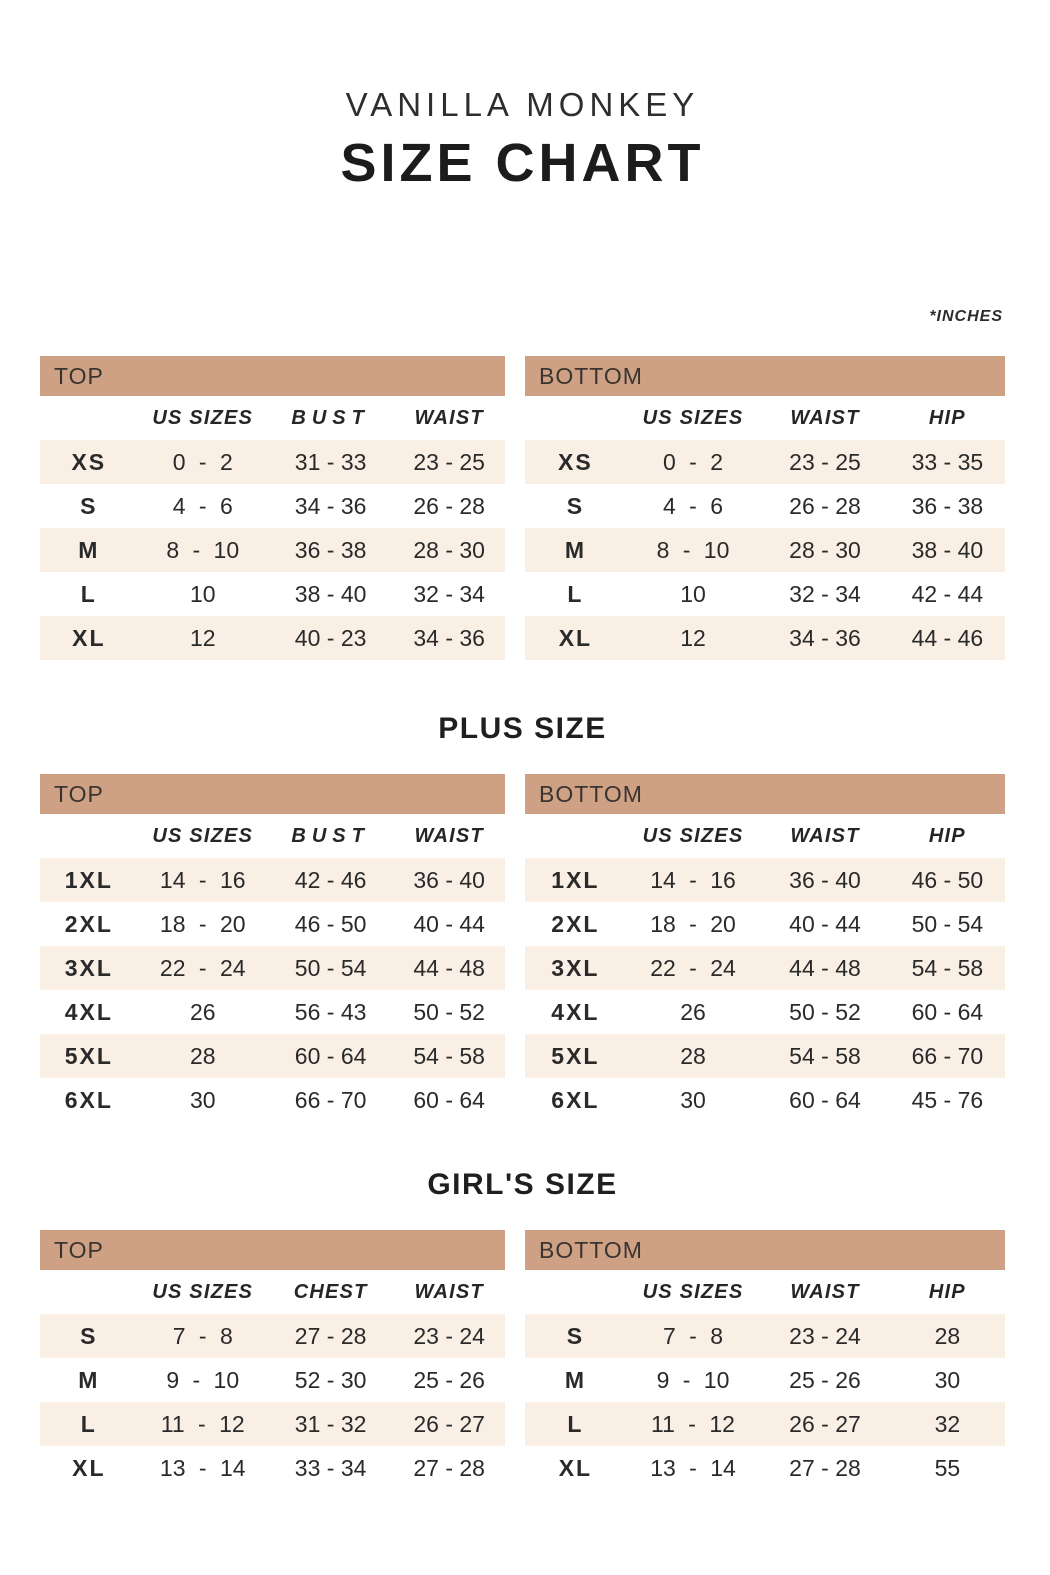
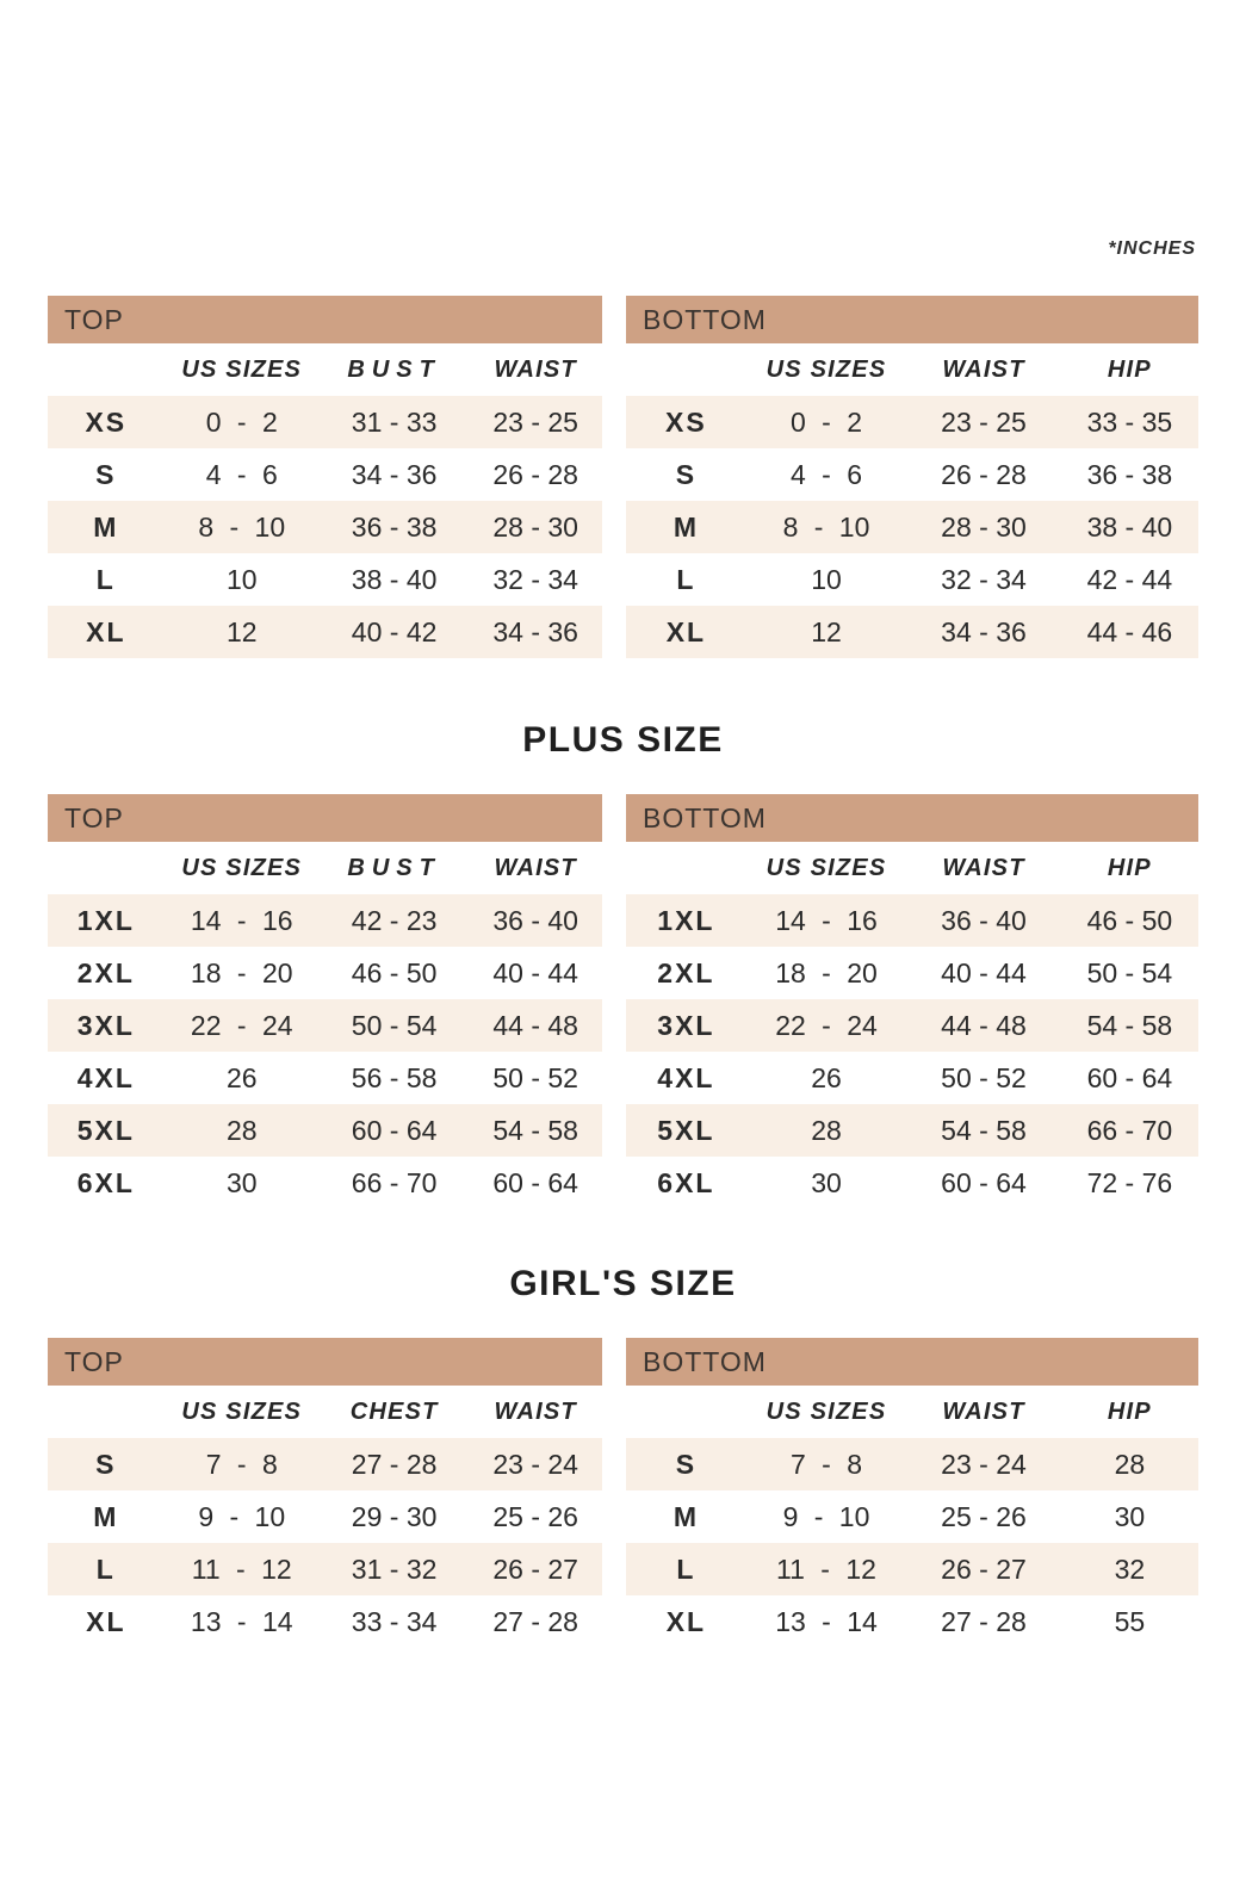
- VANILLA MONKEY
- SIZE CHART
  *INCHES
  TOP
  US SIZES
  BUST
  WAIST
  XS
  0 - 2
  31 - 33
  23 - 25
  S
  4 - 6
  34 - 36
  26 - 28
  M
  8 - 10
  36 - 38
  28 - 30
  L
  10
  38 - 40
  32 - 34
  XL
  12
- 40 - 23
+ 40 - 42
  34 - 36
  BOTTOM
  US SIZES
  WAIST
  HIP
  XS
  0 - 2
  23 - 25
  33 - 35
  S
  4 - 6
  26 - 28
  36 - 38
  M
  8 - 10
  28 - 30
  38 - 40
  L
  10
  32 - 34
  42 - 44
  XL
  12
  34 - 36
  44 - 46
  PLUS SIZE
  TOP
  US SIZES
  BUST
  WAIST
  1XL
  14 - 16
- 42 - 46
+ 42 - 23
  36 - 40
  2XL
  18 - 20
  46 - 50
  40 - 44
  3XL
  22 - 24
  50 - 54
  44 - 48
  4XL
  26
- 56 - 43
+ 56 - 58
  50 - 52
  5XL
  28
  60 - 64
  54 - 58
  6XL
  30
  66 - 70
  60 - 64
  BOTTOM
  US SIZES
  WAIST
  HIP
  1XL
  14 - 16
  36 - 40
  46 - 50
  2XL
  18 - 20
  40 - 44
  50 - 54
  3XL
  22 - 24
  44 - 48
  54 - 58
  4XL
  26
  50 - 52
  60 - 64
  5XL
  28
  54 - 58
  66 - 70
  6XL
  30
  60 - 64
- 45 - 76
+ 72 - 76
  GIRL'S SIZE
  TOP
  US SIZES
  CHEST
  WAIST
  S
  7 - 8
  27 - 28
  23 - 24
  M
  9 - 10
- 52 - 30
+ 29 - 30
  25 - 26
  L
  11 - 12
  31 - 32
  26 - 27
  XL
  13 - 14
  33 - 34
  27 - 28
  BOTTOM
  US SIZES
  WAIST
  HIP
  S
  7 - 8
  23 - 24
  28
  M
  9 - 10
  25 - 26
  30
  L
  11 - 12
  26 - 27
  32
  XL
  13 - 14
  27 - 28
  55
